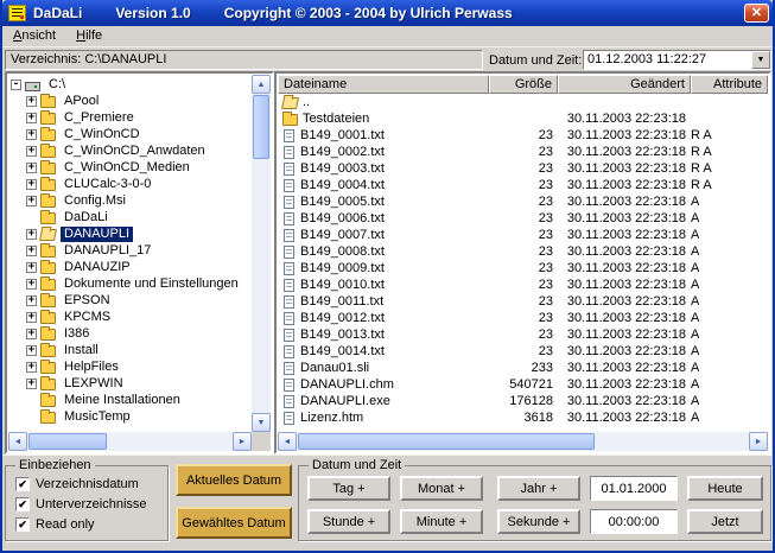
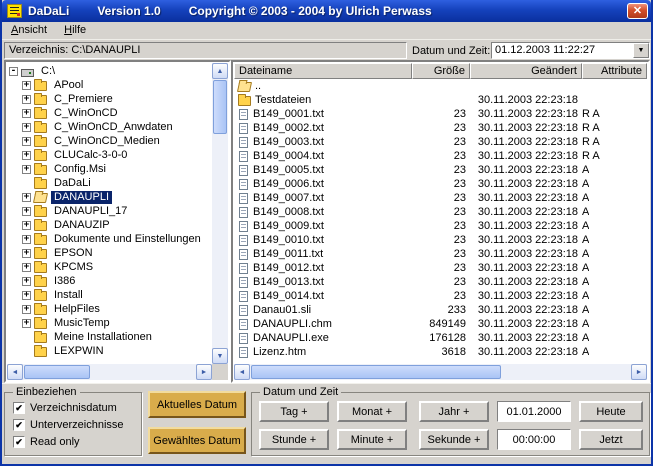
  DaDaLi
  Version 1.0
  Copyright © 2003 - 2004 by Ulrich Perwass
  ✕
  Ansicht Hilfe
  Verzeichnis: C:\DANAUPLI
  Datum und Zeit:
  01.12.2003 11:22:27
  -
  C:\
  +
  APool
  +
  C_Premiere
  +
  C_WinOnCD
  +
  C_WinOnCD_Anwdaten
  +
  C_WinOnCD_Medien
  +
  CLUCalc-3-0-0
  +
  Config.Msi
  DaDaLi
  +
  DANAUPLI
  +
  DANAUPLI_17
  +
  DANAUZIP
  +
  Dokumente und Einstellungen
  +
  EPSON
  +
  KPCMS
  +
  I386
  +
  Install
  +
  HelpFiles
  +
- LEXPWIN
+ MusicTemp
  Meine Installationen
- MusicTemp
+ LEXPWIN
  Dateiname
  Größe
  Geändert
  Attribute
  ..
  Testdateien
  30.11.2003 22:23:18
  B149_0001.txt
  23
  30.11.2003 22:23:18
  R A
  B149_0002.txt
  23
  30.11.2003 22:23:18
  R A
  B149_0003.txt
  23
  30.11.2003 22:23:18
  R A
  B149_0004.txt
  23
  30.11.2003 22:23:18
  R A
  B149_0005.txt
  23
  30.11.2003 22:23:18
  A
  B149_0006.txt
  23
  30.11.2003 22:23:18
  A
  B149_0007.txt
  23
  30.11.2003 22:23:18
  A
  B149_0008.txt
  23
  30.11.2003 22:23:18
  A
  B149_0009.txt
  23
  30.11.2003 22:23:18
  A
  B149_0010.txt
  23
  30.11.2003 22:23:18
  A
  B149_0011.txt
  23
  30.11.2003 22:23:18
  A
  B149_0012.txt
  23
  30.11.2003 22:23:18
  A
  B149_0013.txt
  23
  30.11.2003 22:23:18
  A
  B149_0014.txt
  23
  30.11.2003 22:23:18
  A
  Danau01.sli
  233
  30.11.2003 22:23:18
  A
  DANAUPLI.chm
- 540721
+ 849149
  30.11.2003 22:23:18
  A
  DANAUPLI.exe
  176128
  30.11.2003 22:23:18
  A
  Lizenz.htm
  3618
  30.11.2003 22:23:18
  A
  Einbeziehen
  Verzeichnisdatum
  Unterverzeichnisse
  Read only
  Aktuelles Datum
  Gewähltes Datum
  Datum und Zeit
  Tag +
  Monat +
  Jahr +
  01.01.2000
  Heute
  Stunde +
  Minute +
  Sekunde +
  00:00:00
  Jetzt
